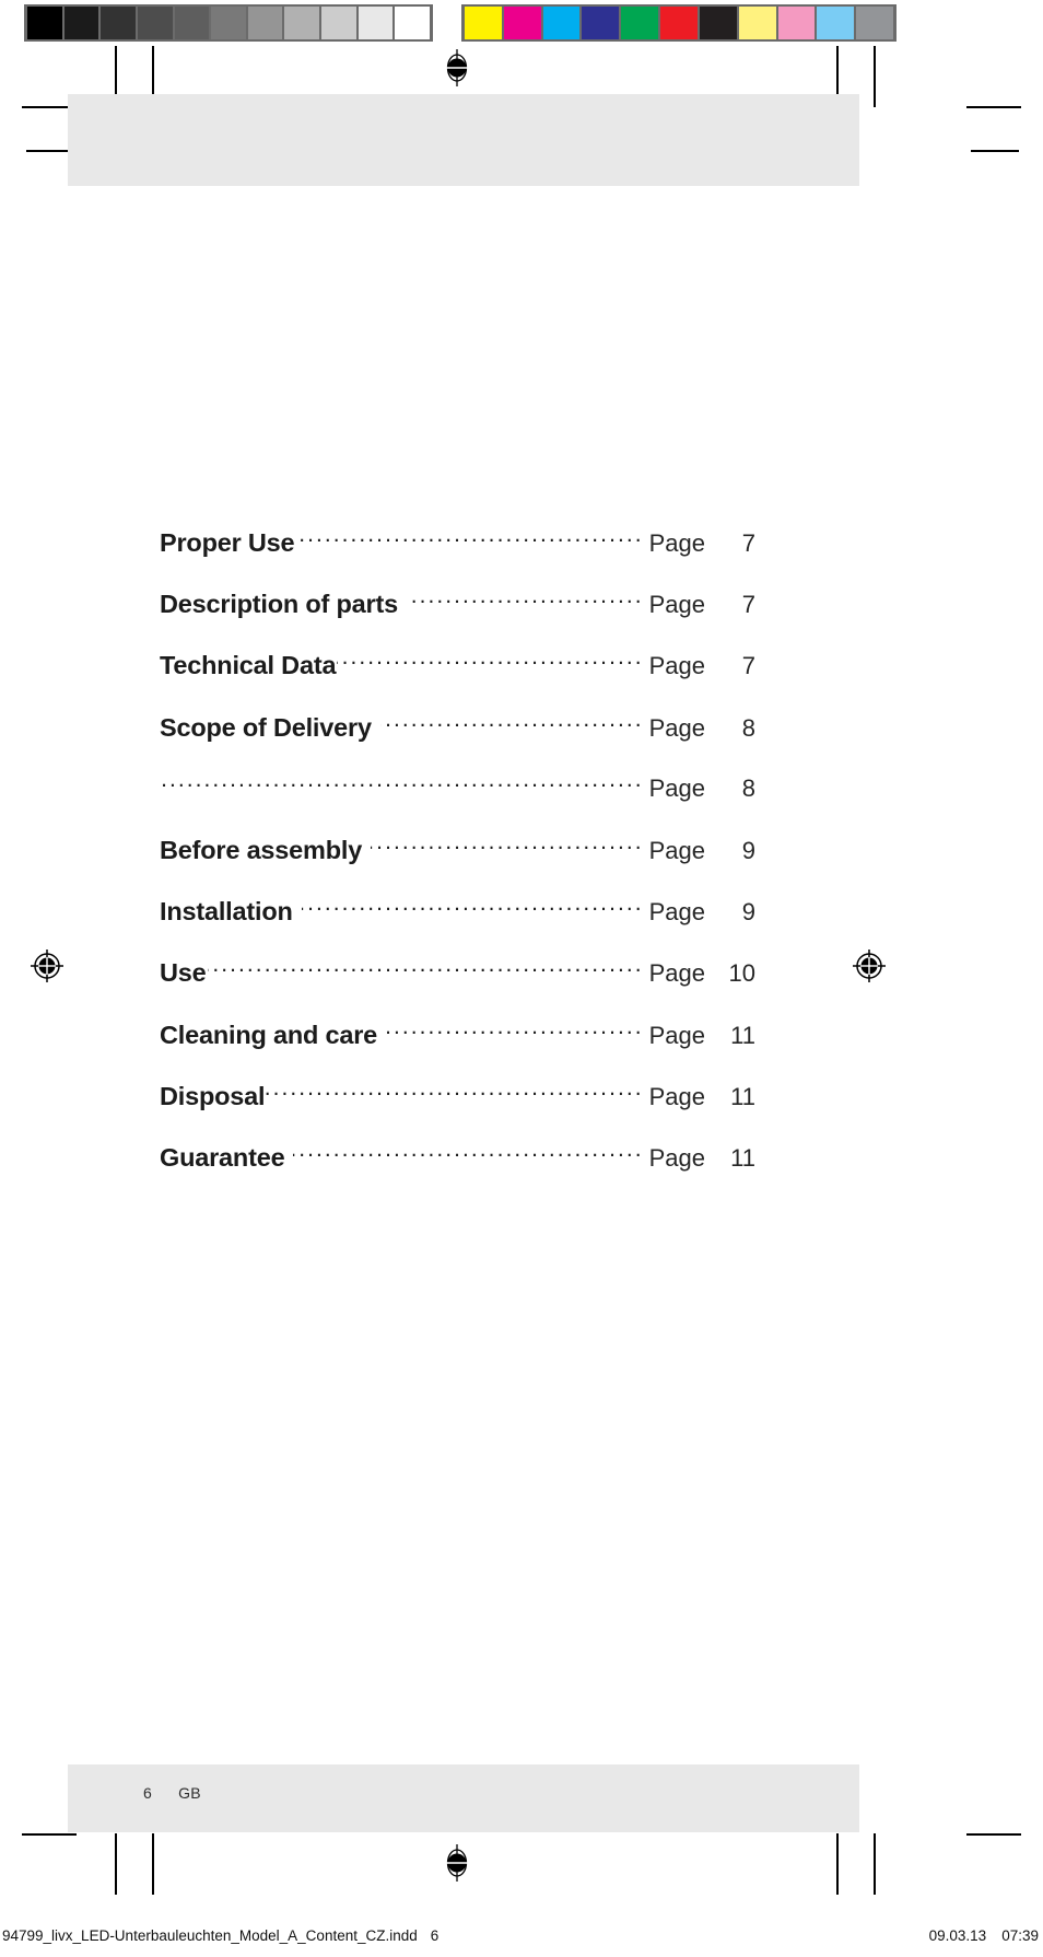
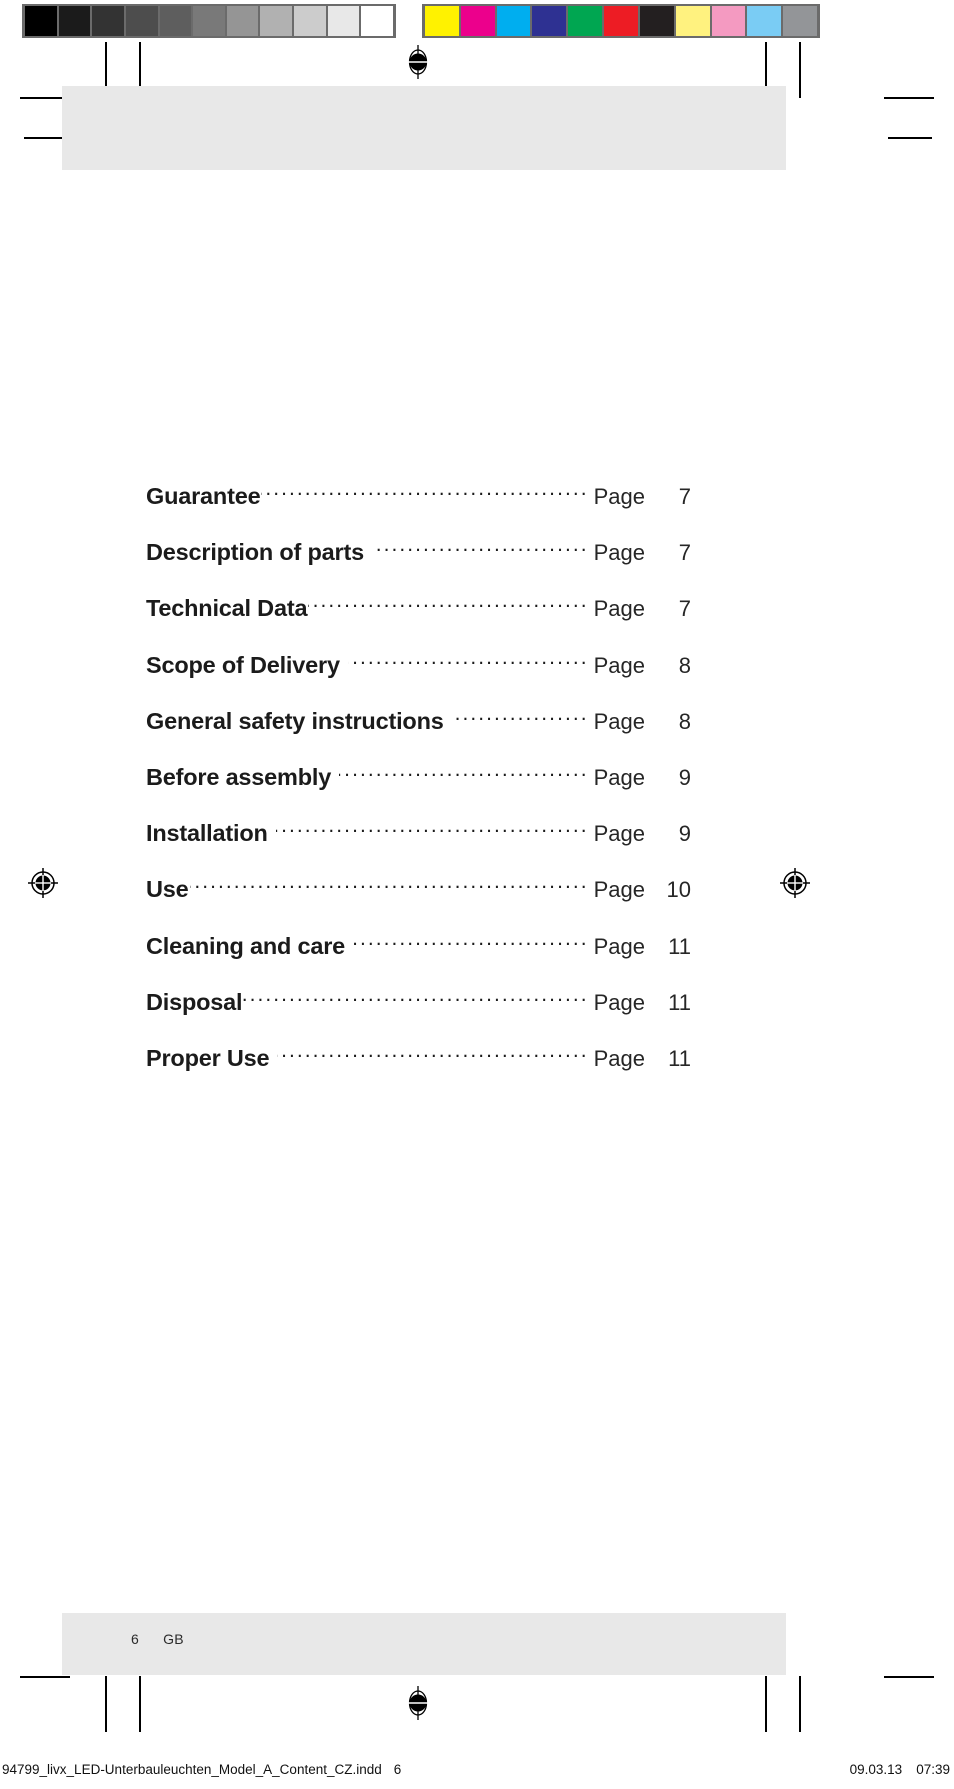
- Proper Use
+ Guarantee
  Page
  7
  Description of parts
  Page
  7
  Technical Data
  Page
  7
  Scope of Delivery
  Page
  8
+ General safety instructions
  Page
  8
  Before assembly
  Page
  9
  Installation
  Page
  9
  Use
  Page
  10
  Cleaning and care
  Page
  11
  Disposal
  Page
  11
- Guarantee
+ Proper Use
  Page
  11
  6
  GB
  94799_livx_LED-Unterbauleuchten_Model_A_Content_CZ.indd 6
  09.03.13 07:39
